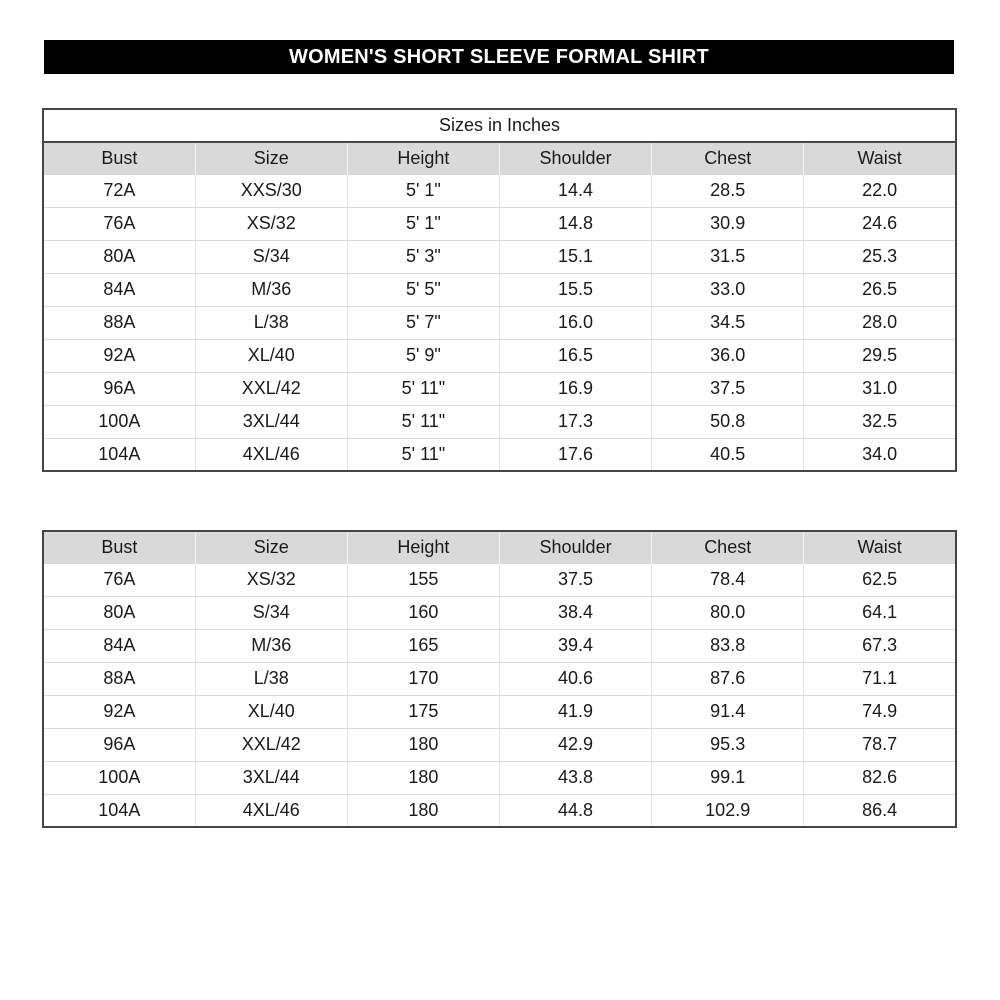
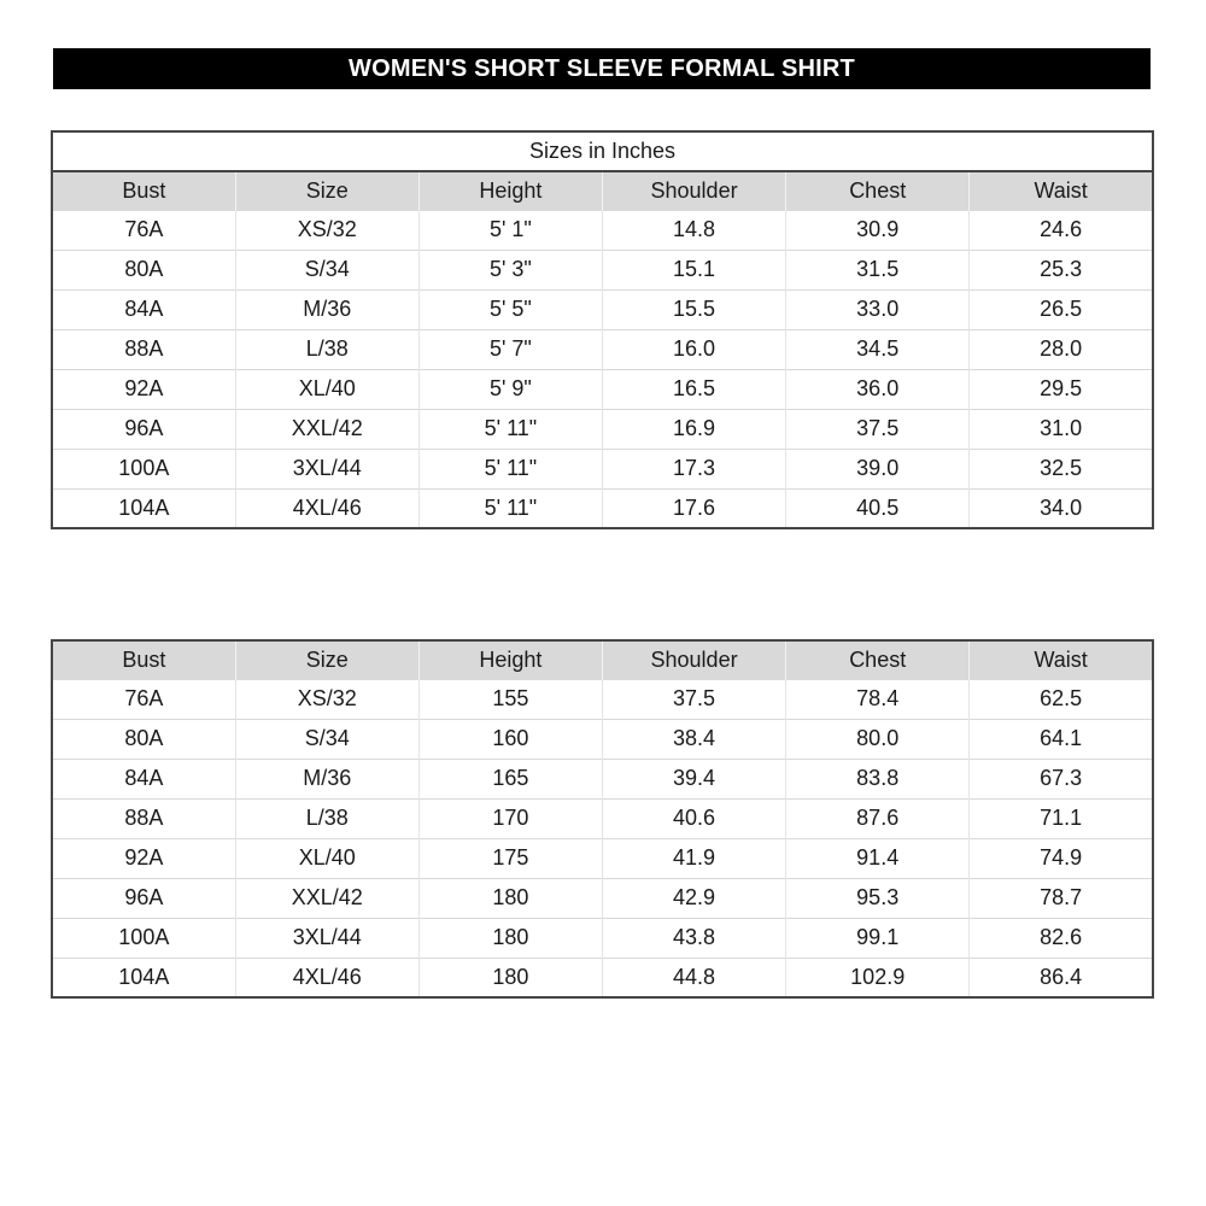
  WOMEN'S SHORT SLEEVE FORMAL SHIRT
  Sizes in Inches
  Bust	Size	Height	Shoulder	Chest	Waist
- 72A	XXS/30	5' 1"	14.4	28.5	22.0
  76A	XS/32	5' 1"	14.8	30.9	24.6
  80A	S/34	5' 3"	15.1	31.5	25.3
  84A	M/36	5' 5"	15.5	33.0	26.5
  88A	L/38	5' 7"	16.0	34.5	28.0
  92A	XL/40	5' 9"	16.5	36.0	29.5
  96A	XXL/42	5' 11"	16.9	37.5	31.0
- 100A	3XL/44	5' 11"	17.3	50.8	32.5
+ 100A	3XL/44	5' 11"	17.3	39.0	32.5
  104A	4XL/46	5' 11"	17.6	40.5	34.0
  Bust	Size	Height	Shoulder	Chest	Waist
  76A	XS/32	155	37.5	78.4	62.5
  80A	S/34	160	38.4	80.0	64.1
  84A	M/36	165	39.4	83.8	67.3
  88A	L/38	170	40.6	87.6	71.1
  92A	XL/40	175	41.9	91.4	74.9
  96A	XXL/42	180	42.9	95.3	78.7
  100A	3XL/44	180	43.8	99.1	82.6
  104A	4XL/46	180	44.8	102.9	86.4
